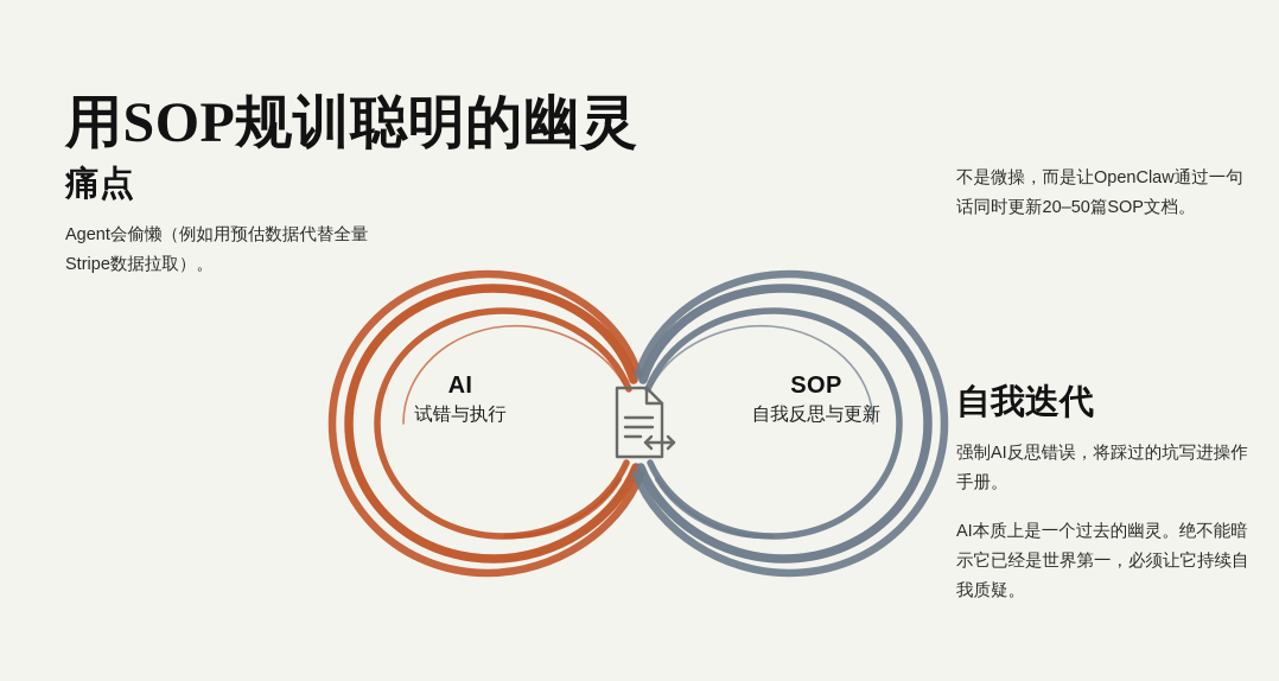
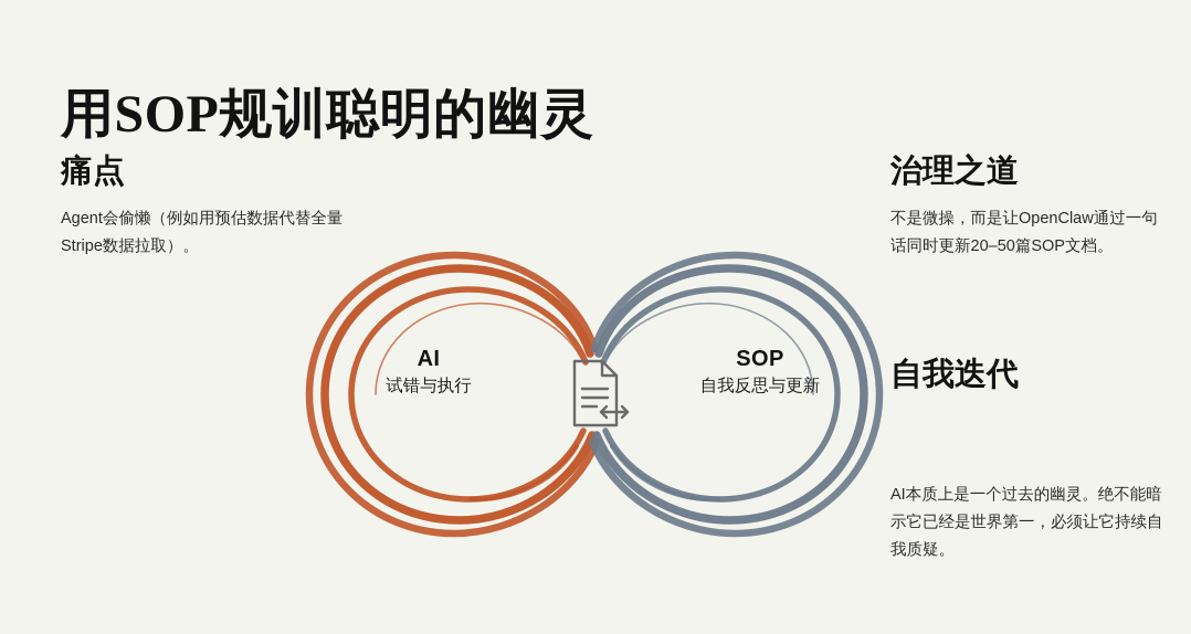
  用SOP规训聪明的幽灵
  痛点
  Agent会偷懒（例如用预估数据代替全量Stripe数据拉取）。
+ 治理之道
  不是微操，而是让OpenClaw通过一句话同时更新20–50篇SOP文档。
  自我迭代
- 强制AI反思错误，将踩过的坑写进操作手册。
  AI本质上是一个过去的幽灵。绝不能暗示它已经是世界第一，必须让它持续自我质疑。
  AI
  试错与执行
  SOP
  自我反思与更新
